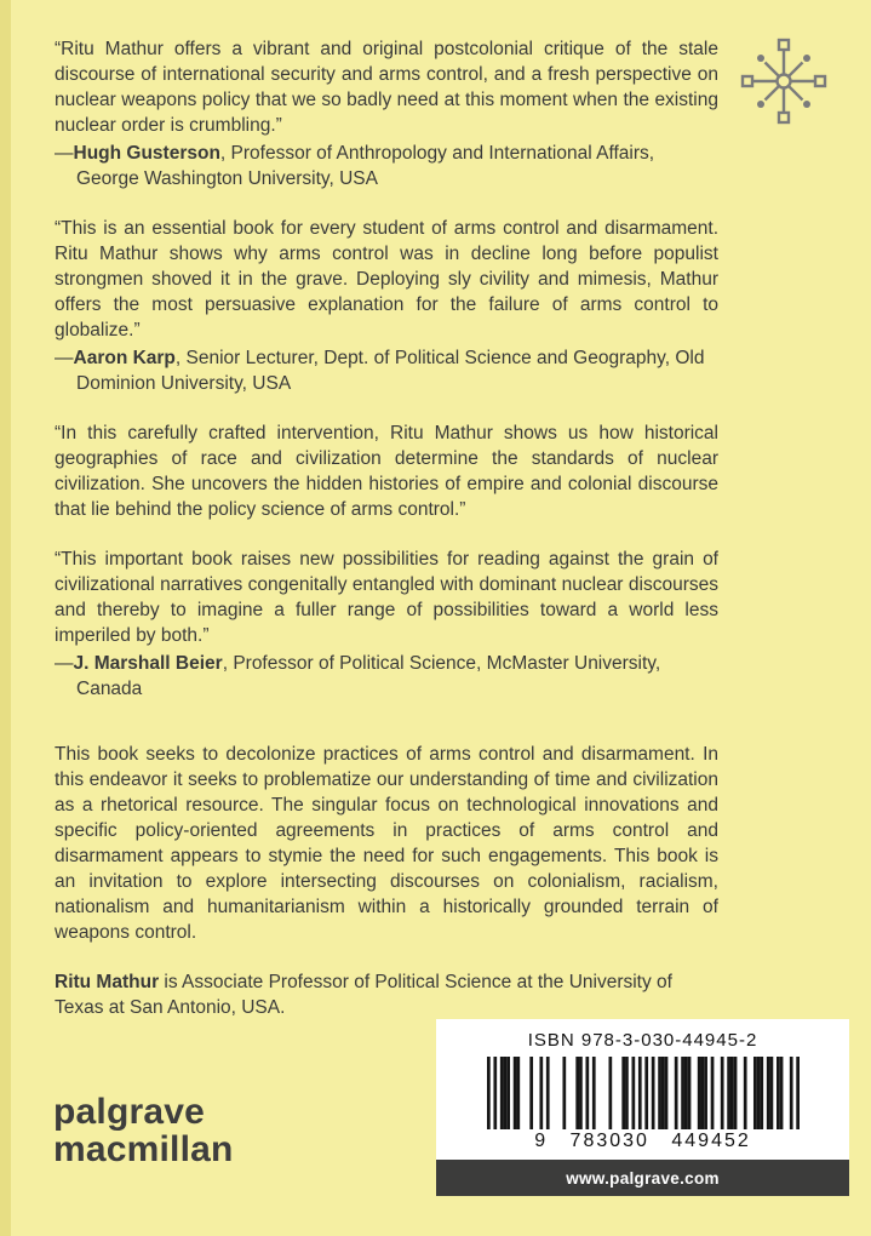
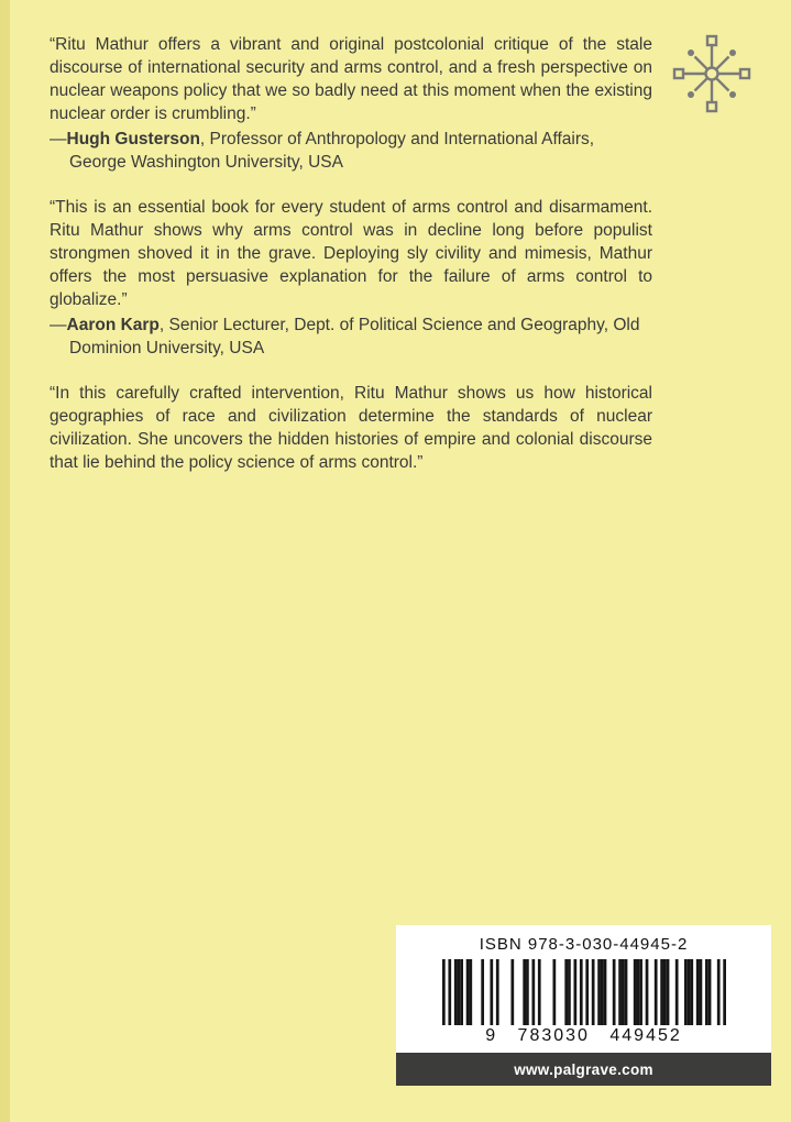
  “Ritu Mathur offers a vibrant and original postcolonial critique of the stale discourse of international security and arms control, and a fresh perspective on nuclear weapons policy that we so badly need at this moment when the existing nuclear order is crumbling.”
  —Hugh Gusterson, Professor of Anthropology and International Affairs, George Washington University, USA
  “This is an essential book for every student of arms control and disarmament. Ritu Mathur shows why arms control was in decline long before populist strongmen shoved it in the grave. Deploying sly civility and mimesis, Mathur offers the most persuasive explanation for the failure of arms control to globalize.”
  —Aaron Karp, Senior Lecturer, Dept. of Political Science and Geography, Old Dominion University, USA
  “In this carefully crafted intervention, Ritu Mathur shows us how historical geographies of race and civilization determine the standards of nuclear civilization. She uncovers the hidden histories of empire and colonial discourse that lie behind the policy science of arms control.”
- “This important book raises new possibilities for reading against the grain of civilizational narratives congenitally entangled with dominant nuclear discourses and thereby to imagine a fuller range of possibilities toward a world less imperiled by both.”
- —J. Marshall Beier, Professor of Political Science, McMaster University, Canada
- This book seeks to decolonize practices of arms control and disarmament. In this endeavor it seeks to problematize our understanding of time and civilization as a rhetorical resource. The singular focus on technological innovations and specific policy-oriented agreements in practices of arms control and disarmament appears to stymie the need for such engagements. This book is an invitation to explore intersecting discourses on colonialism, racialism, nationalism and humanitarianism within a historically grounded terrain of weapons control.
- Ritu Mathur is Associate Professor of Political Science at the University of Texas at San Antonio, USA.
- palgrave
- macmillan
  ISBN 978-3-030-44945-2
  9 783030 449452
  www.palgrave.com
